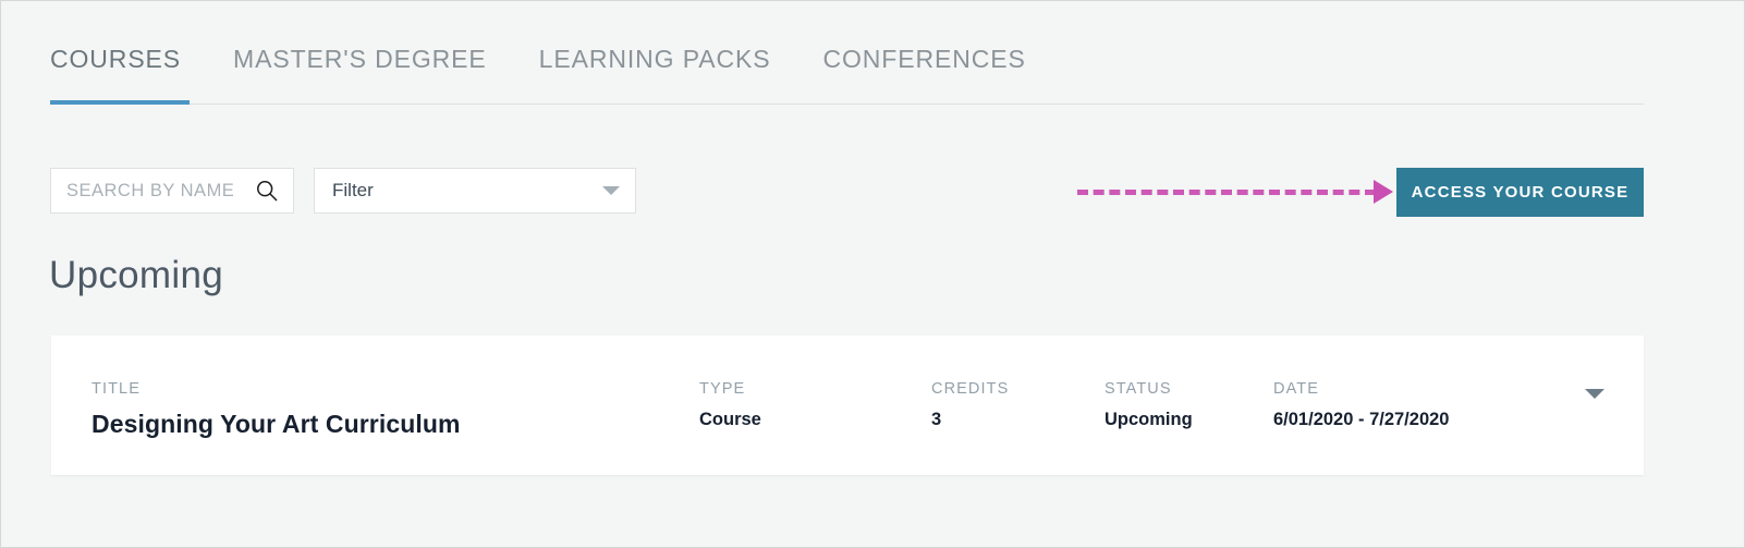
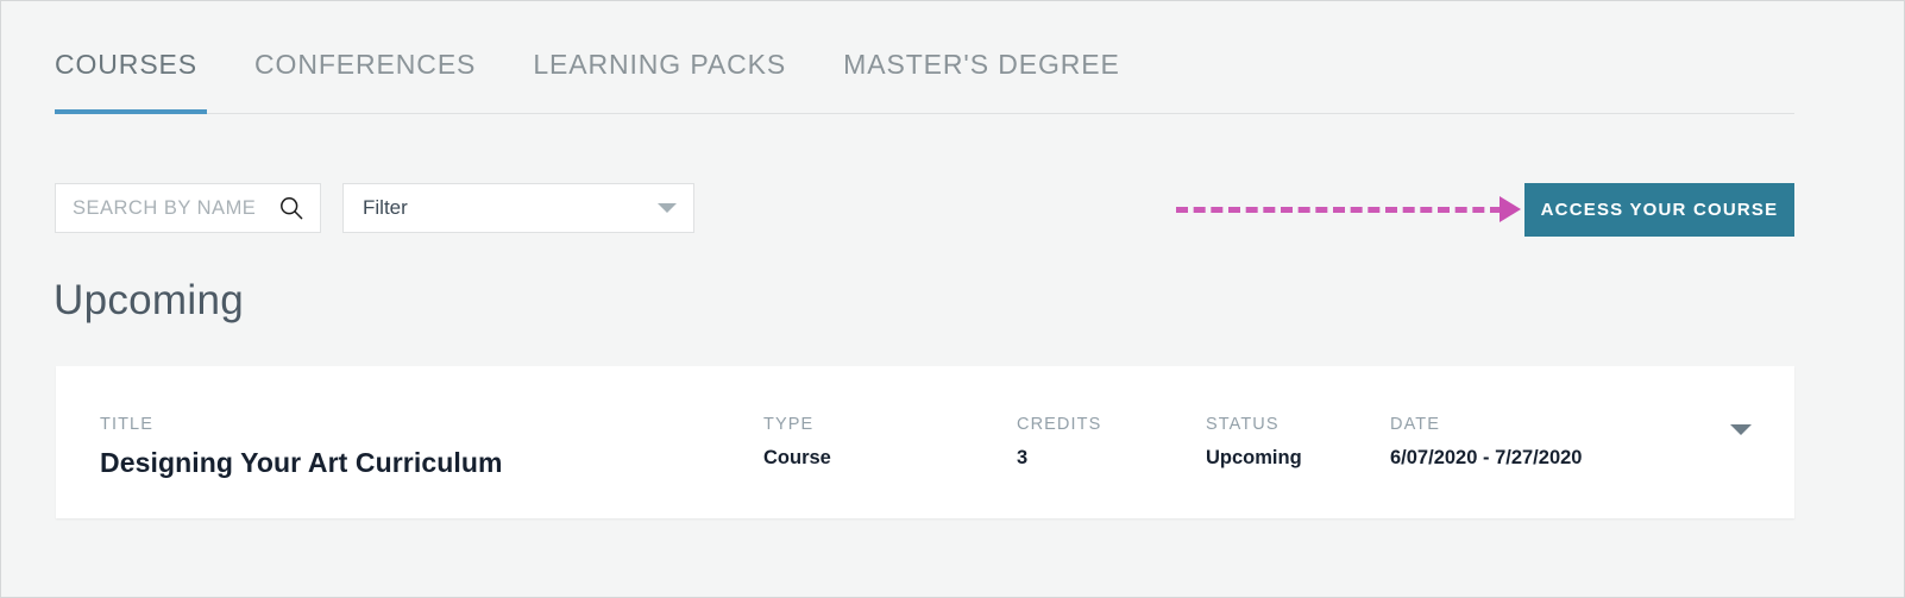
  COURSES
- MASTER'S DEGREE
+ CONFERENCES
  LEARNING PACKS
- CONFERENCES
+ MASTER'S DEGREE
  SEARCH BY NAME
  Filter
  ACCESS YOUR COURSE
  Upcoming
  TITLE
  Designing Your Art Curriculum
  TYPE
  Course
  CREDITS
  3
  STATUS
  Upcoming
  DATE
- 6/01/2020 - 7/27/2020
+ 6/07/2020 - 7/27/2020
